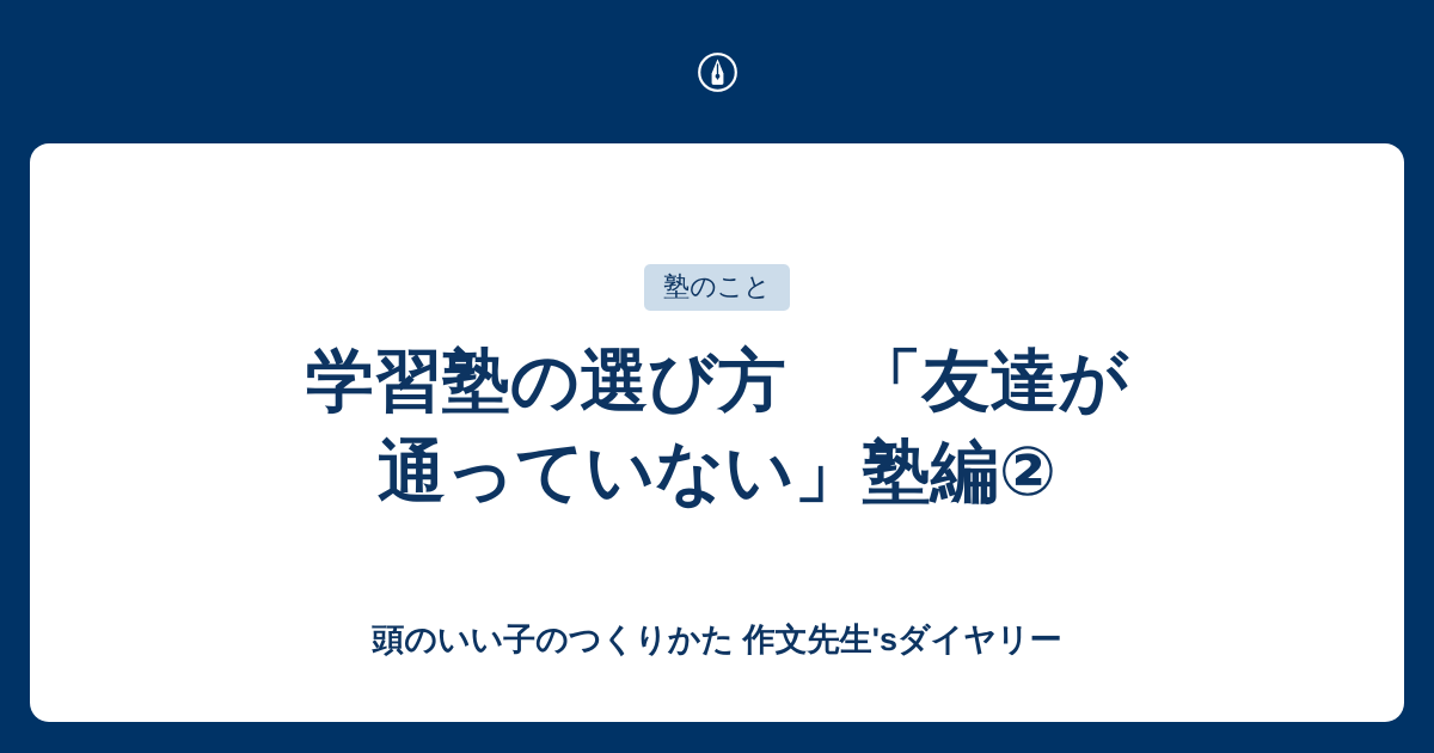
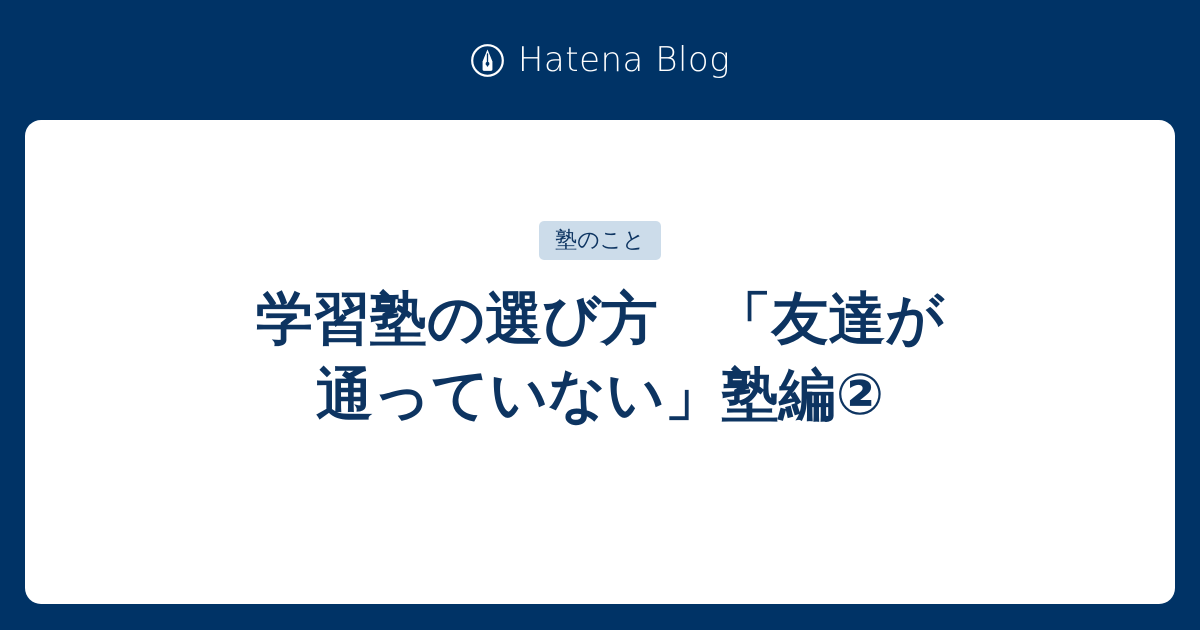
+ Hatena Blog
  塾のこと
  学習塾の選び方 「友達が
  通っていない」塾編②
- 頭のいい子のつくりかた 作文先生'sダイヤリー
